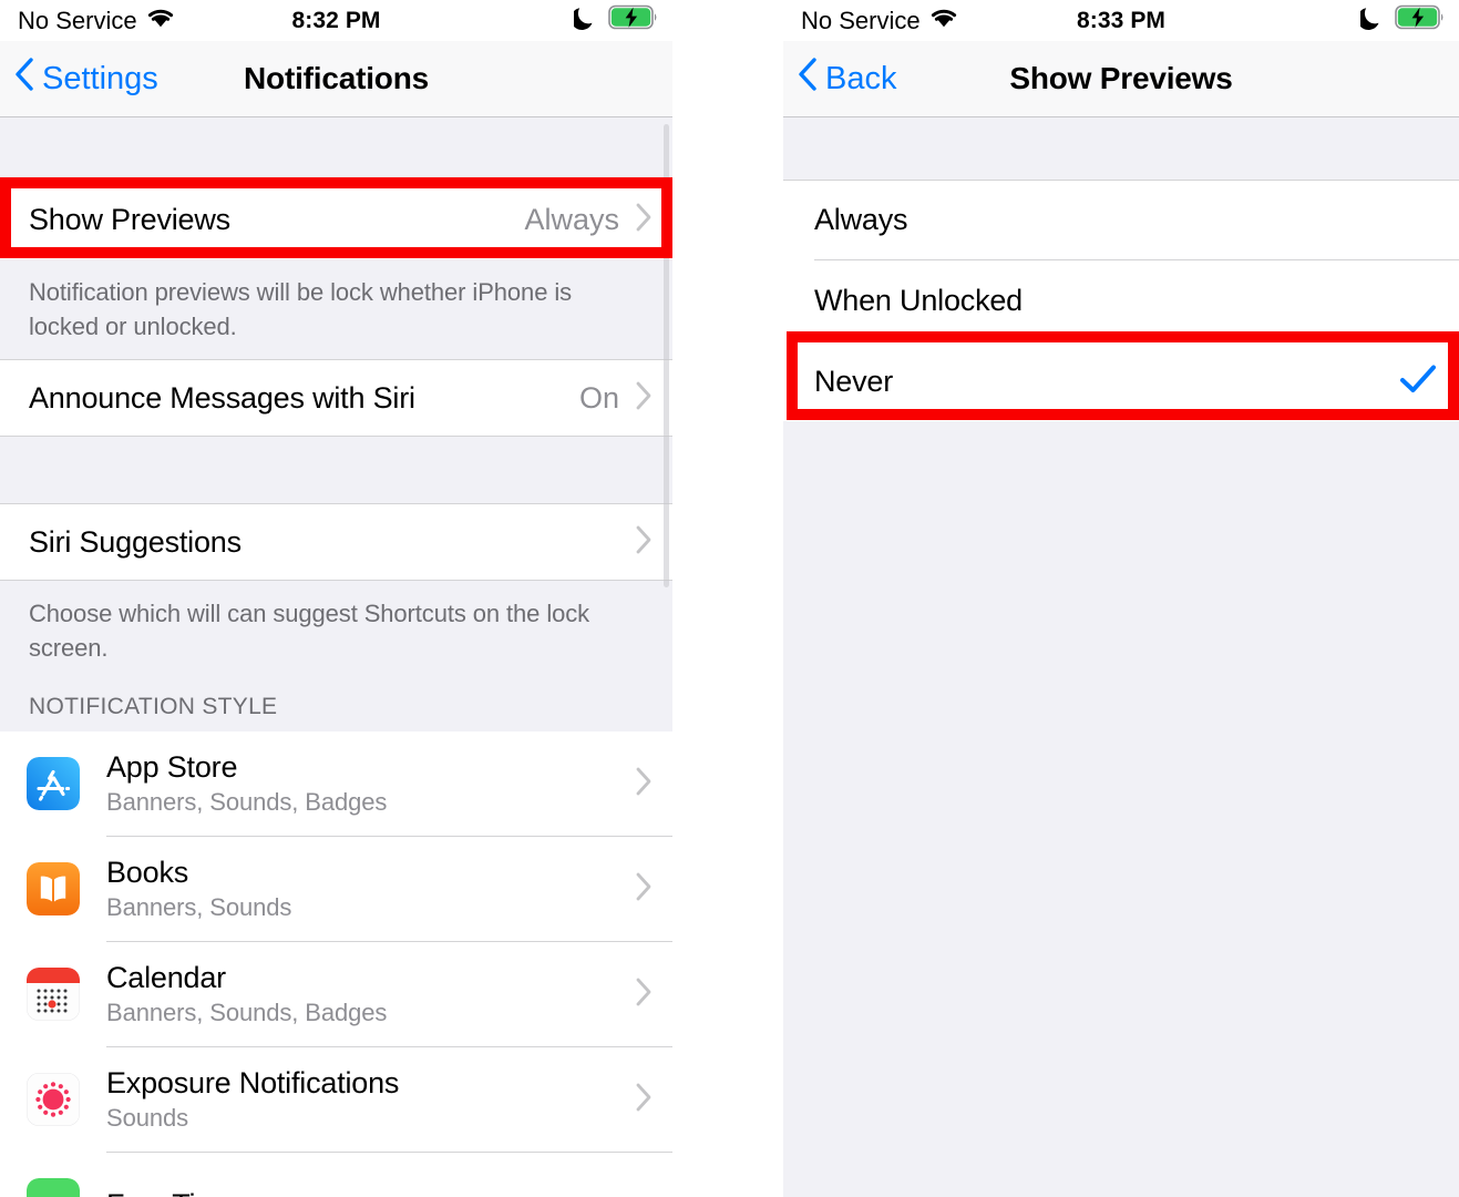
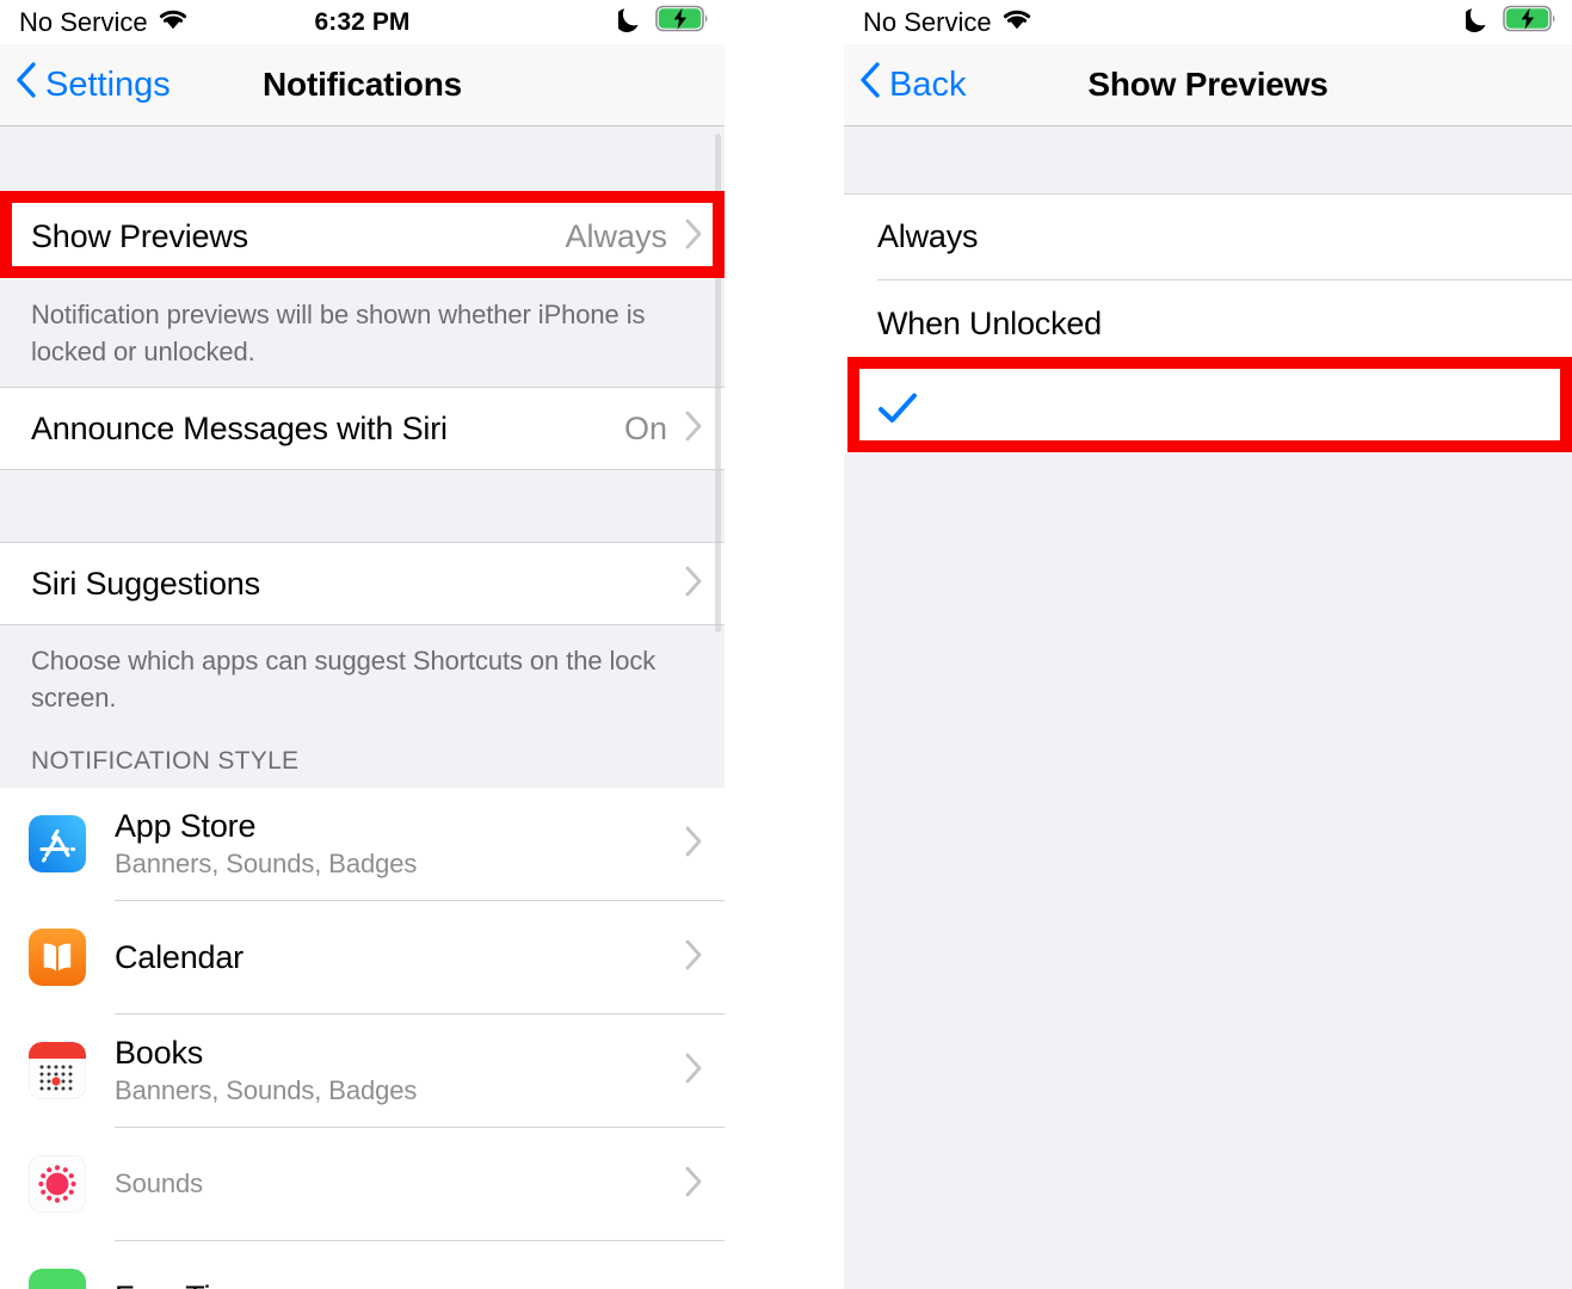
  No Service
- 8:32 PM
+ 6:32 PM
  Settings
  Notifications
  Show Previews
  Always
- Notification previews will be lock whether iPhone is locked or unlocked.
+ Notification previews will be shown whether iPhone is locked or unlocked.
  Announce Messages with Siri
  On
  Siri Suggestions
- Choose which will can suggest Shortcuts on the lock screen.
+ Choose which apps can suggest Shortcuts on the lock screen.
  NOTIFICATION STYLE
  App Store
  Banners, Sounds, Badges
- Books
+ Calendar
- Banners, Sounds
- Calendar
+ Books
  Banners, Sounds, Badges
- Exposure Notifications
  Sounds
  No Service
- 8:33 PM
  Back
  Show Previews
  Always
  When Unlocked
- Never
